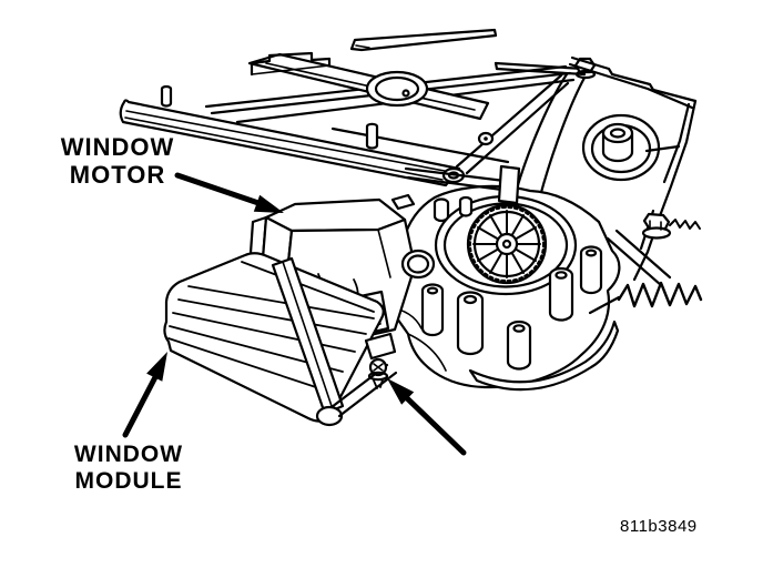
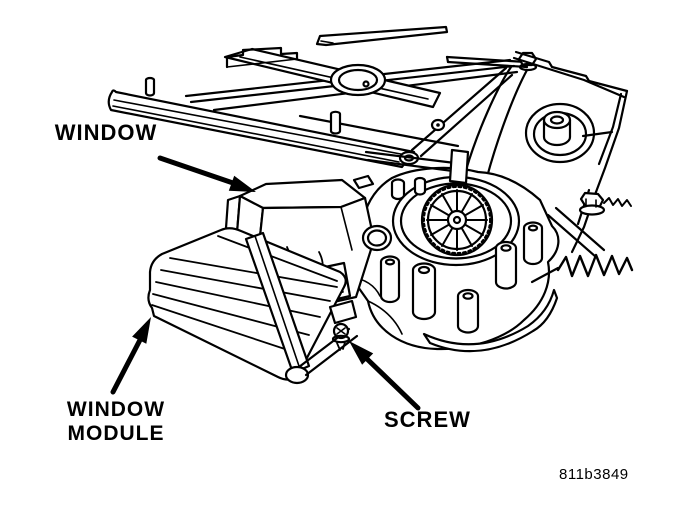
  WINDOW
- MOTOR
  WINDOW
  MODULE
+ SCREW
  811b3849
